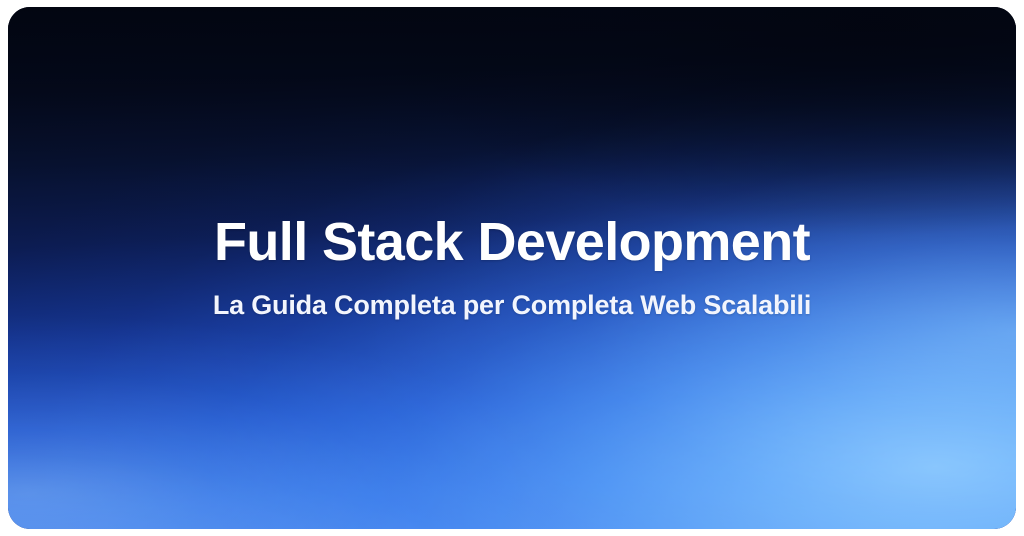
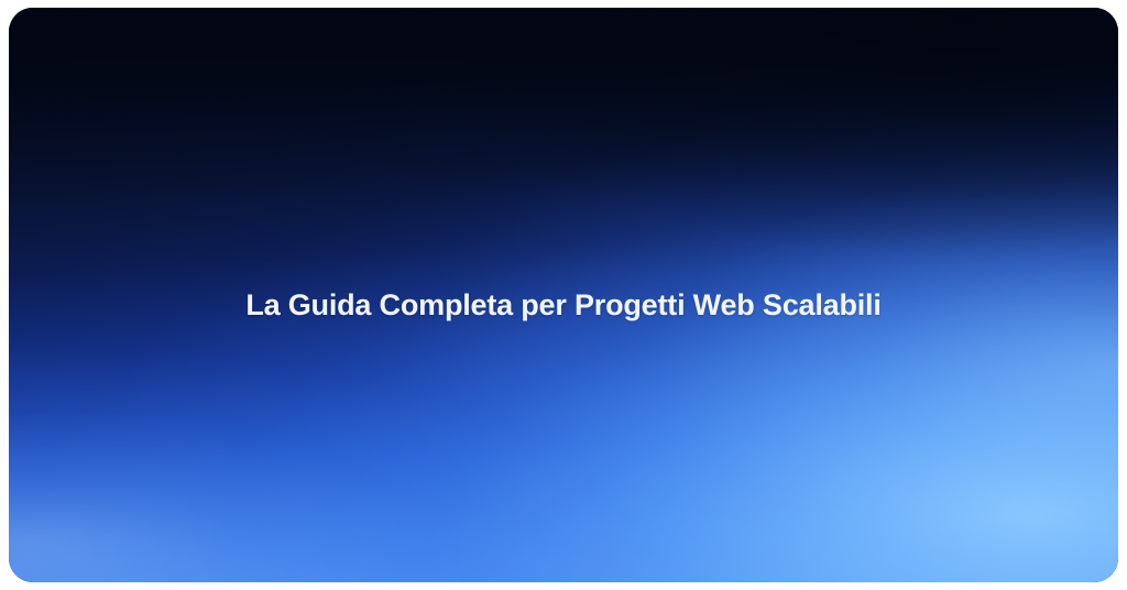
- Full Stack Development
- La Guida Completa per Completa Web Scalabili
+ La Guida Completa per Progetti Web Scalabili
